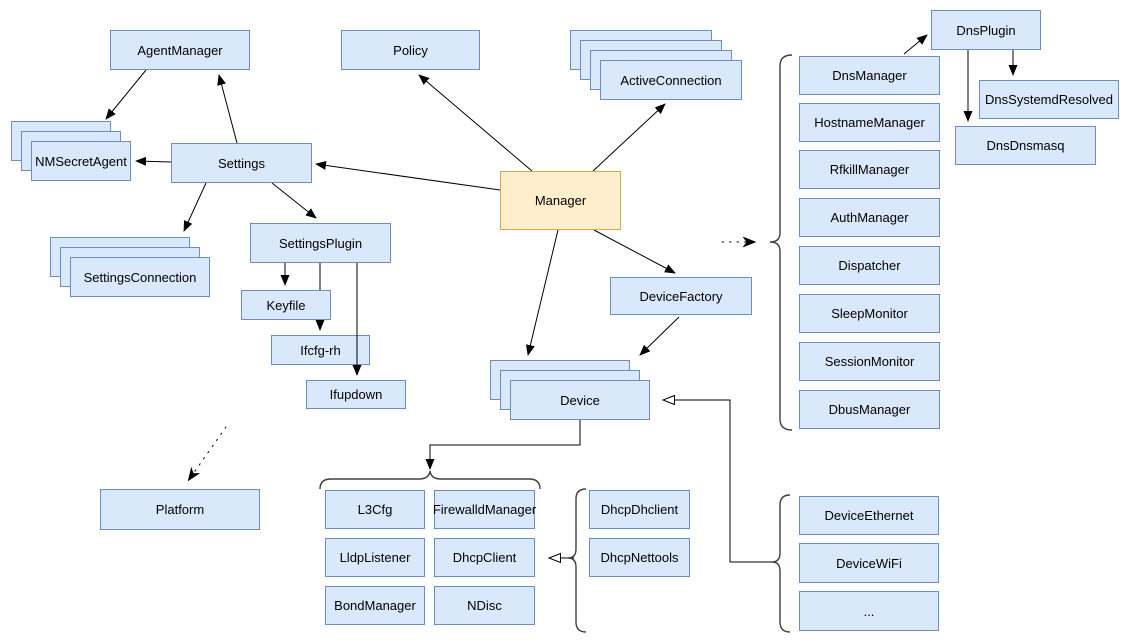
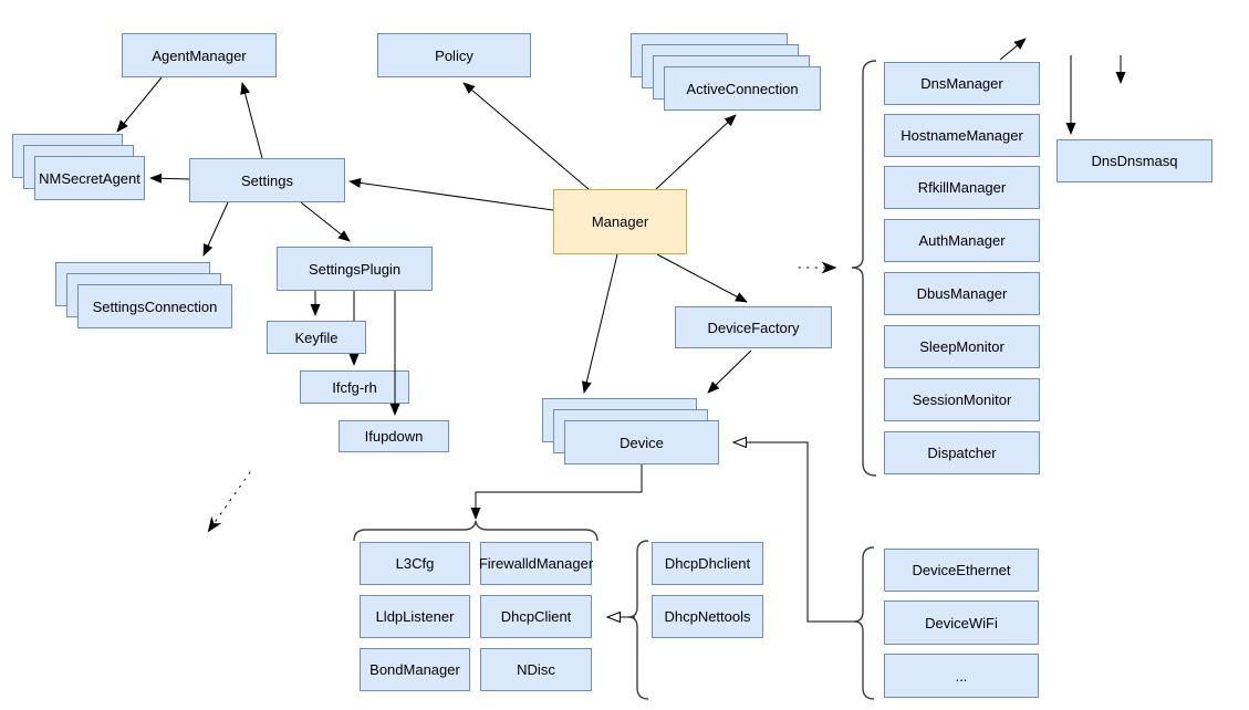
  AgentManager
  Policy
  NMSecretAgent
  Settings
  SettingsConnection
  SettingsPlugin
  Keyfile
  Ifcfg-rh
  Ifupdown
  Manager
  ActiveConnection
  DeviceFactory
  Device
- Platform
- DnsPlugin
- DnsSystemdResolved
  DnsDnsmasq
  DnsManager
  HostnameManager
  RfkillManager
  AuthManager
- Dispatcher
+ DbusManager
  SleepMonitor
  SessionMonitor
- DbusManager
+ Dispatcher
  L3Cfg
  FirewalldManager
  LldpListener
  DhcpClient
  BondManager
  NDisc
  DhcpDhclient
  DhcpNettools
  DeviceEthernet
  DeviceWiFi
  ...
